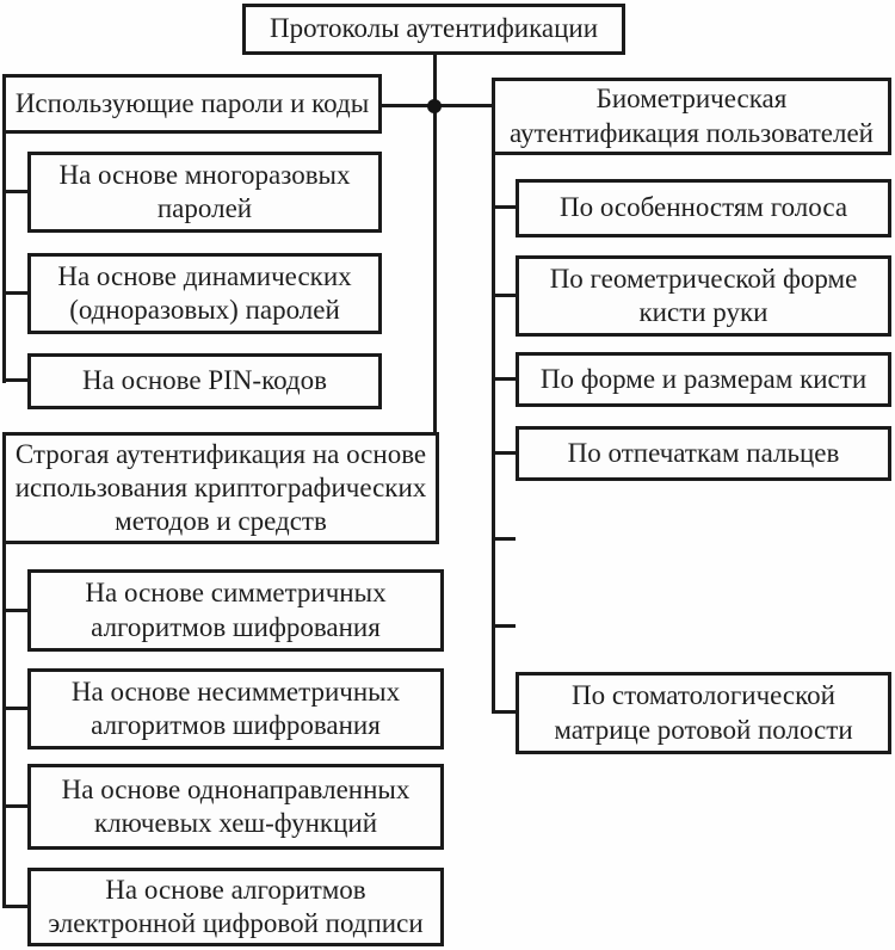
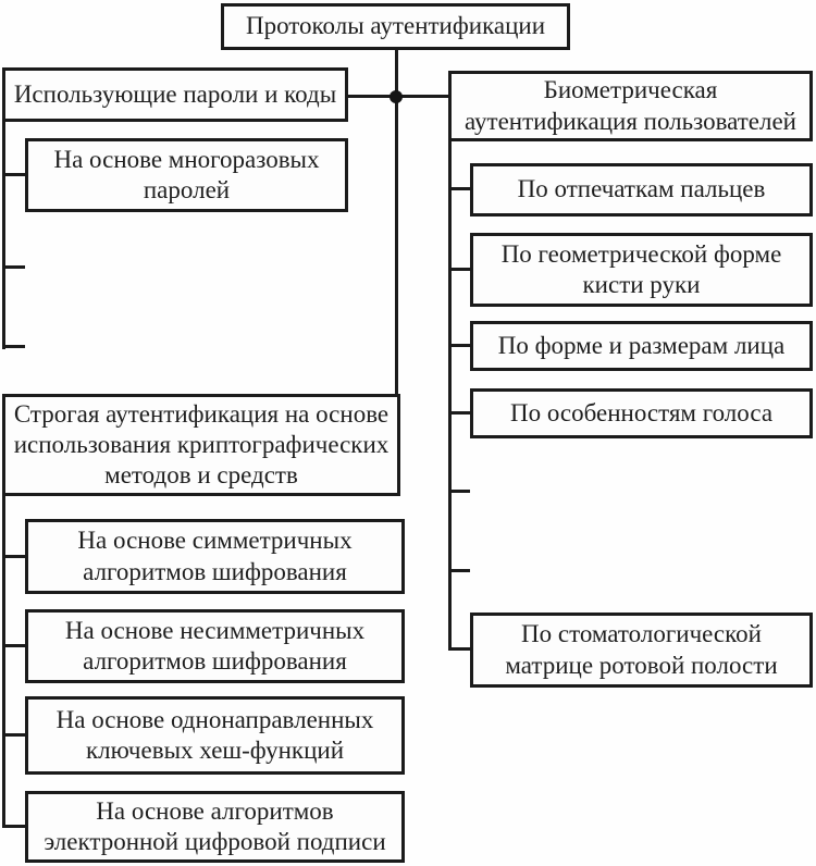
  Протоколы аутентификации
  Использующие пароли и коды
  На основе многоразовых
  паролей
- На основе динамических
- (одноразовых) паролей
- На основе PIN-кодов
  Строгая аутентификация на основе
  использования криптографических
  методов и средств
  На основе симметричных
  алгоритмов шифрования
  На основе несимметричных
  алгоритмов шифрования
  На основе однонаправленных
  ключевых хеш-функций
  На основе алгоритмов
  электронной цифровой подписи
  Биометрическая
  аутентификация пользователей
- По особенностям голоса
+ По отпечаткам пальцев
  По геометрической форме
  кисти руки
- По форме и размерам кисти
+ По форме и размерам лица
- По отпечаткам пальцев
+ По особенностям голоса
  По стоматологической
  матрице ротовой полости
